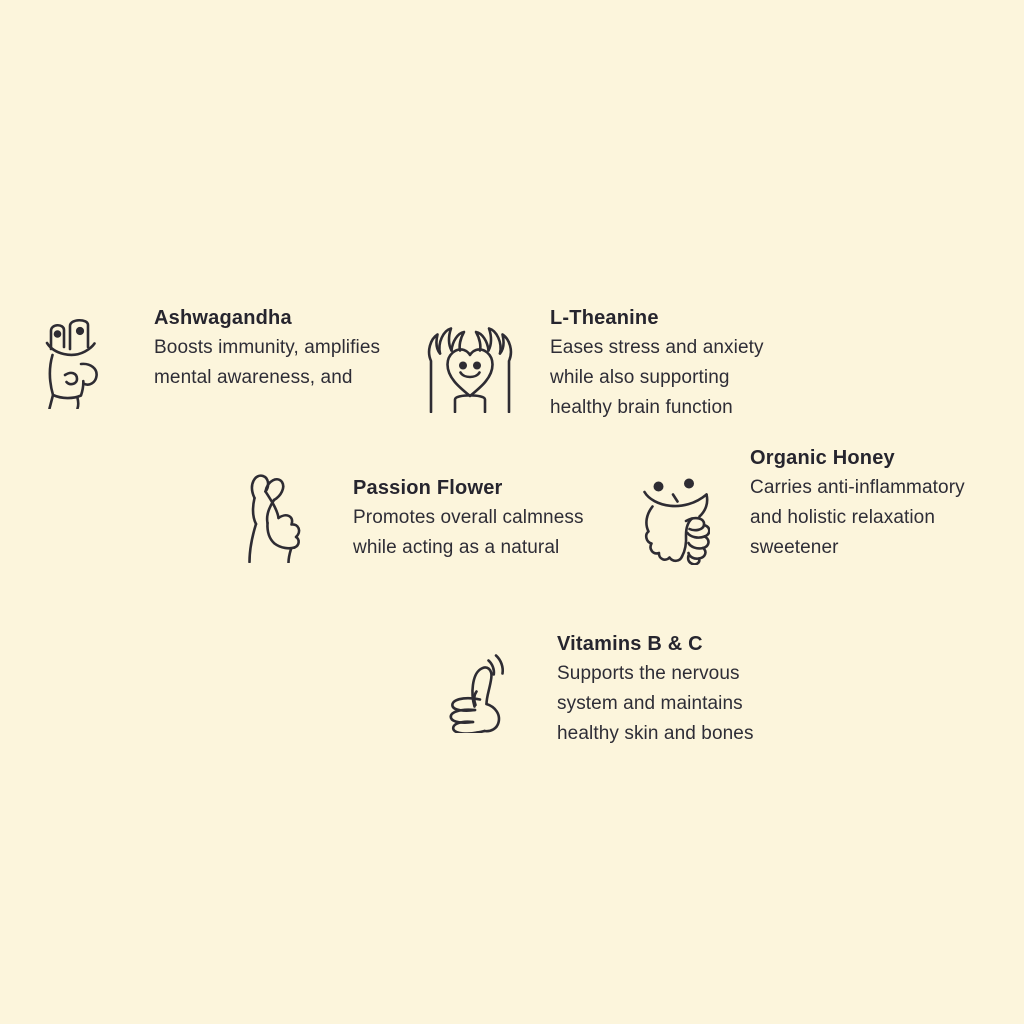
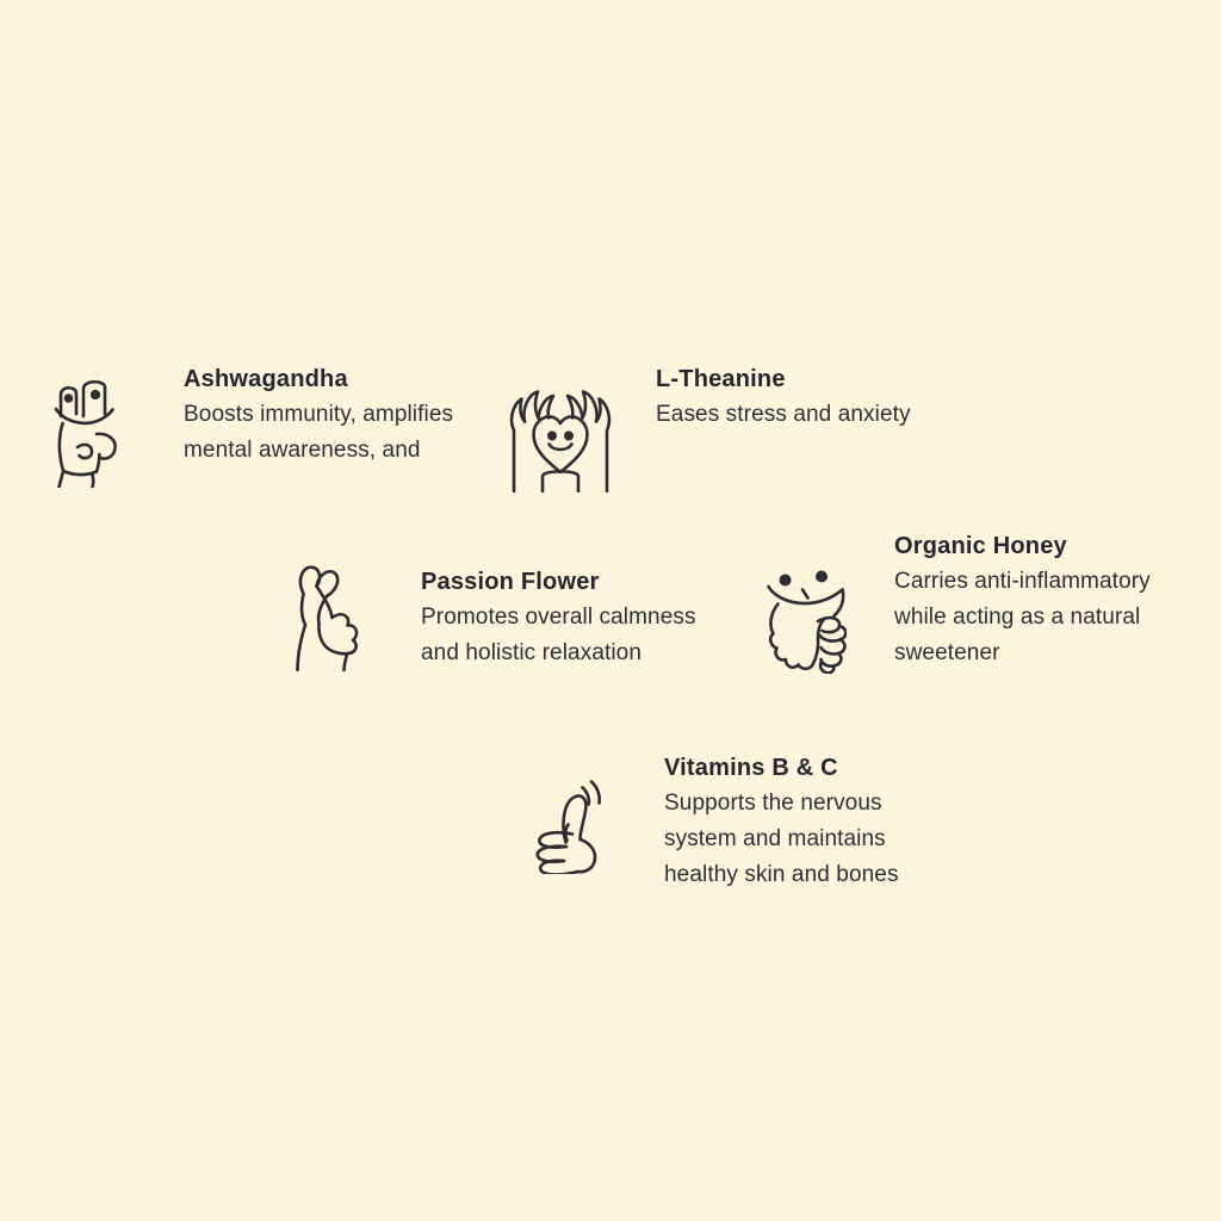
  Ashwagandha
  Boosts immunity, amplifies
  mental awareness, and
  L-Theanine
  Eases stress and anxiety
- while also supporting
- healthy brain function
  Passion Flower
  Promotes overall calmness
- while acting as a natural
+ and holistic relaxation
  Organic Honey
  Carries anti-inflammatory
- and holistic relaxation
+ while acting as a natural
  sweetener
  Vitamins B & C
  Supports the nervous
  system and maintains
  healthy skin and bones
